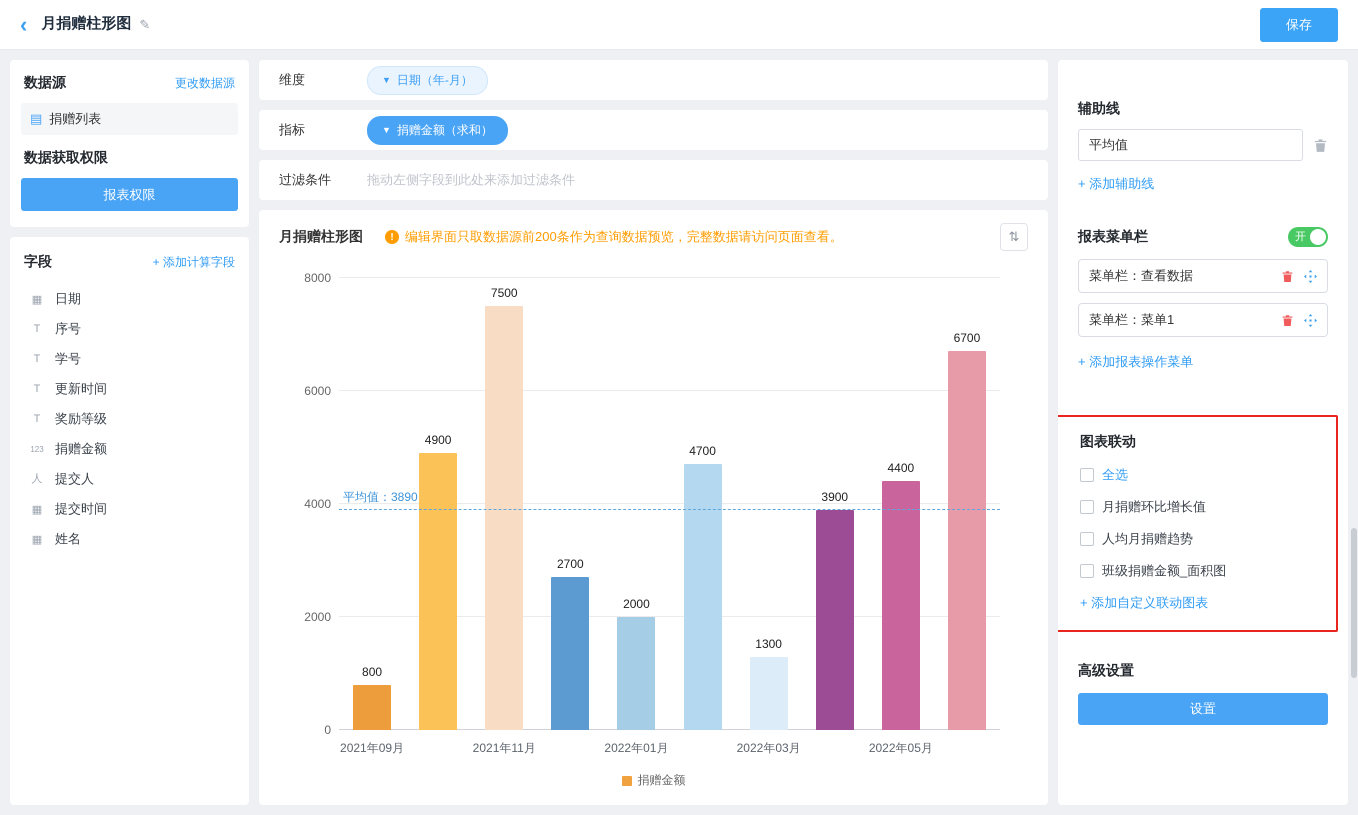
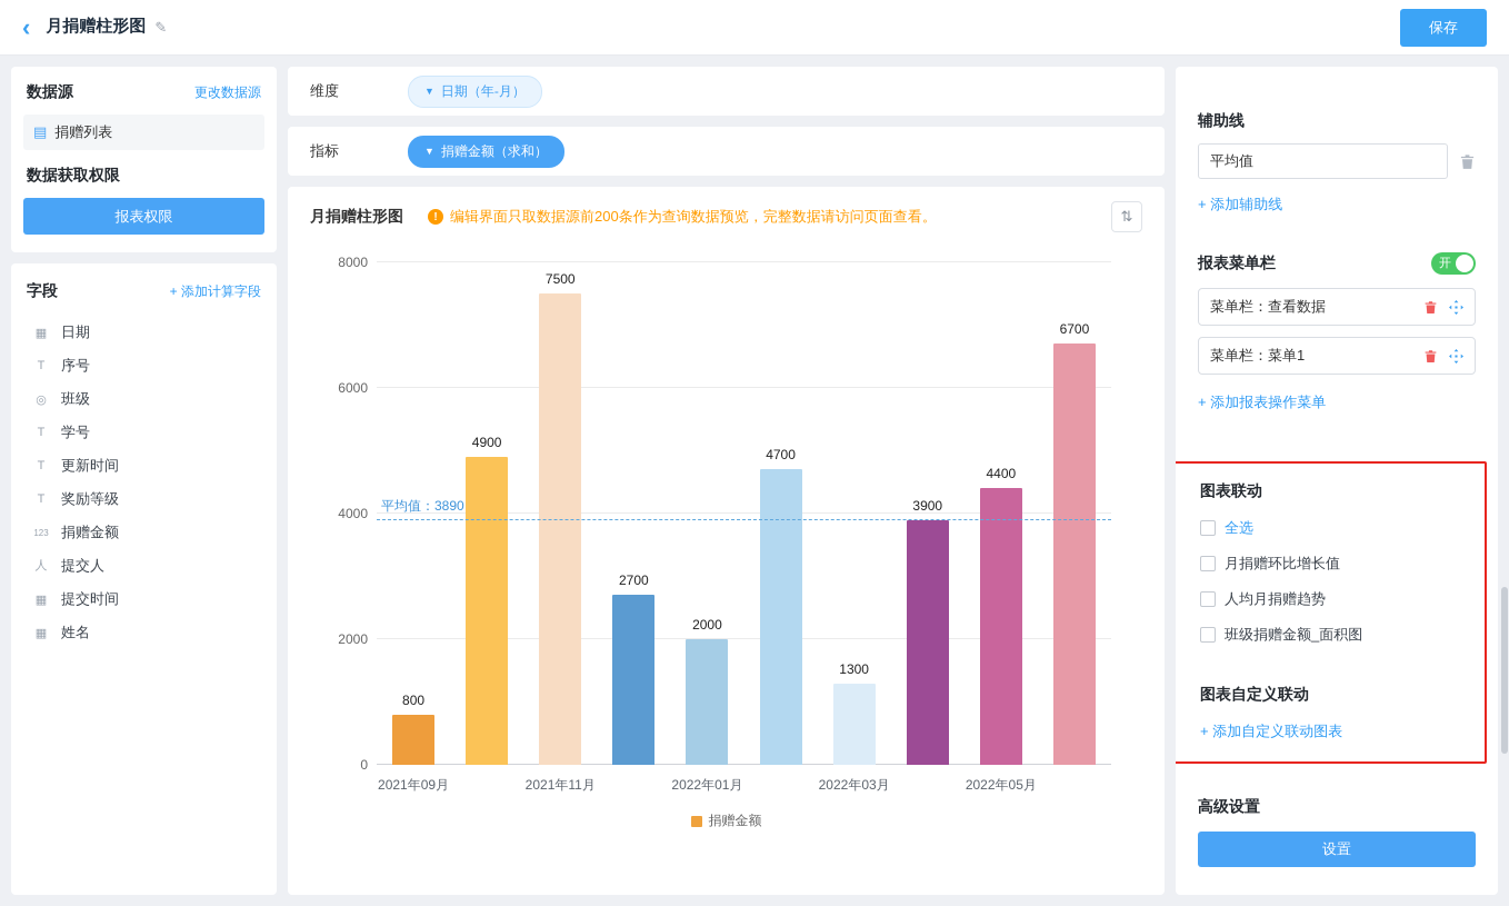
  ‹
  月捐赠柱形图
  ✎
  保存
  数据源
  更改数据源
  ▤
  捐赠列表
  数据获取权限
  报表权限
  字段
  + 添加计算字段
  ▦
  日期
  T
  序号
+ ◎
+ 班级
  T
  学号
  T
  更新时间
  T
  奖励等级
  123
  捐赠金额
  人
  提交人
  ▦
  提交时间
  ▦
  姓名
  维度
  ▼
  日期（年-月）
  指标
  ▼
  捐赠金额（求和）
- 过滤条件
- 拖动左侧字段到此处来添加过滤条件
  月捐赠柱形图
  !
  编辑界面只取数据源前200条作为查询数据预览，完整数据请访问页面查看。
  ⇅
  0
  2000
  4000
  6000
  8000
  800
  2021年09月
  4900
  7500
  2021年11月
  2700
  2000
  2022年01月
  4700
  1300
  2022年03月
  3900
  4400
  2022年05月
  6700
  平均值：3890
  捐赠金额
  辅助线
  平均值
  + 添加辅助线
  报表菜单栏
  开
  菜单栏：查看数据
  菜单栏：菜单1
  + 添加报表操作菜单
  图表联动
  全选
  月捐赠环比增长值
  人均月捐赠趋势
  班级捐赠金额_面积图
+ 图表自定义联动
  + 添加自定义联动图表
  高级设置
  设置
